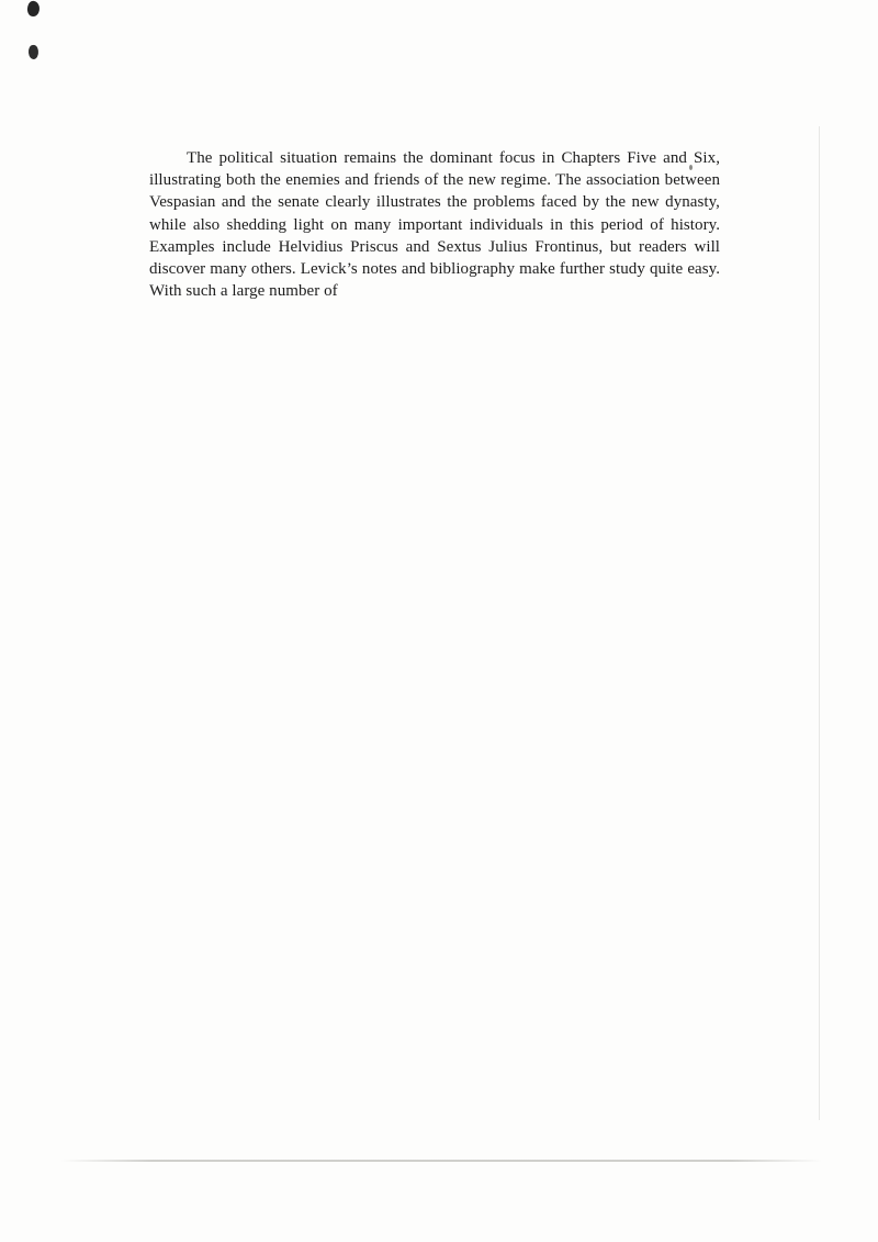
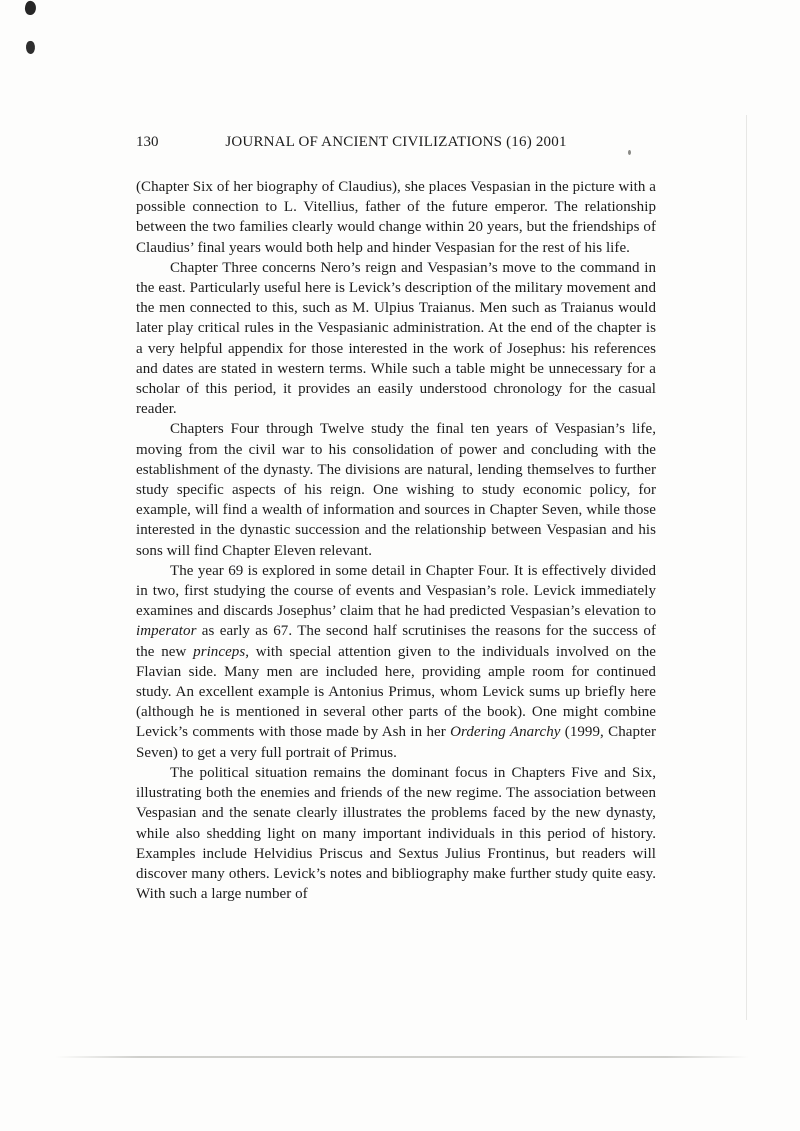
+ 130
+ JOURNAL OF ANCIENT CIVILIZATIONS (16) 2001
+ (Chapter Six of her biography of Claudius), she places Vespasian in the picture with a possible connection to L. Vitellius, father of the future emperor. The relationship between the two families clearly would change within 20 years, but the friendships of Claudius’ final years would both help and hinder Vespasian for the rest of his life.
+ Chapter Three concerns Nero’s reign and Vespasian’s move to the command in the east. Particularly useful here is Levick’s description of the military movement and the men connected to this, such as M. Ulpius Traianus. Men such as Traianus would later play critical rules in the Vespasianic administration. At the end of the chapter is a very helpful appendix for those interested in the work of Josephus: his references and dates are stated in western terms. While such a table might be unnecessary for a scholar of this period, it provides an easily understood chronology for the casual reader.
+ Chapters Four through Twelve study the final ten years of Vespasian’s life, moving from the civil war to his consolidation of power and concluding with the establishment of the dynasty. The divisions are natural, lending themselves to further study specific aspects of his reign. One wishing to study economic policy, for example, will find a wealth of information and sources in Chapter Seven, while those interested in the dynastic succession and the relationship between Vespasian and his sons will find Chapter Eleven relevant.
+ The year 69 is explored in some detail in Chapter Four. It is effectively divided in two, first studying the course of events and Vespasian’s role. Levick immediately examines and discards Josephus’ claim that he had predicted Vespasian’s elevation to imperator as early as 67. The second half scrutinises the reasons for the success of the new princeps, with special attention given to the individuals involved on the Flavian side. Many men are included here, providing ample room for continued study. An excellent example is Antonius Primus, whom Levick sums up briefly here (although he is mentioned in several other parts of the book). One might combine Levick’s comments with those made by Ash in her Ordering Anarchy (1999, Chapter Seven) to get a very full portrait of Primus.
  The political situation remains the dominant focus in Chapters Five and Six, illustrating both the enemies and friends of the new regime. The association between Vespasian and the senate clearly illustrates the problems faced by the new dynasty, while also shedding light on many important individuals in this period of history. Examples include Helvidius Priscus and Sextus Julius Frontinus, but readers will discover many others. Levick’s notes and bibliography make further study quite easy. With such a large number of
